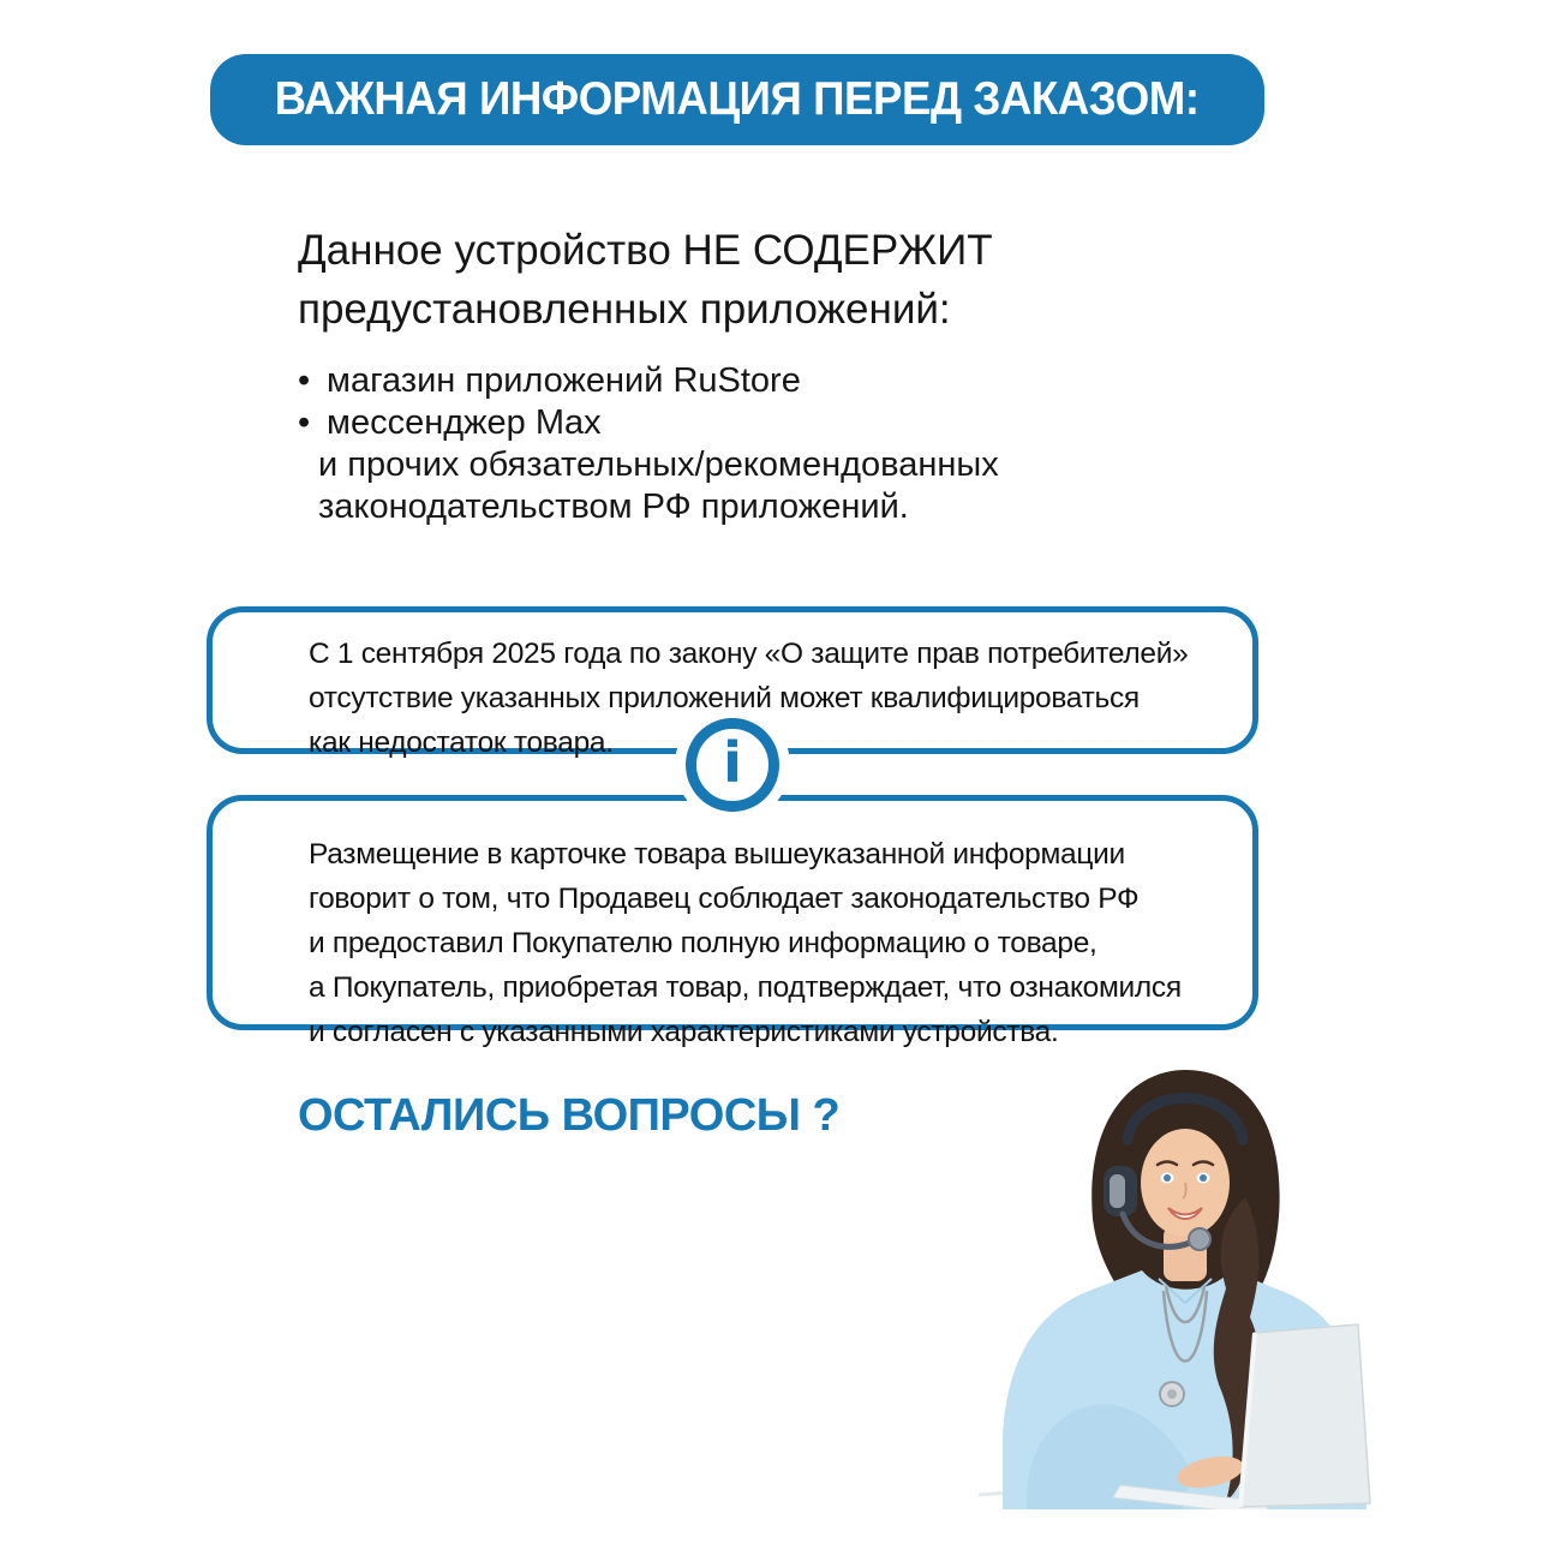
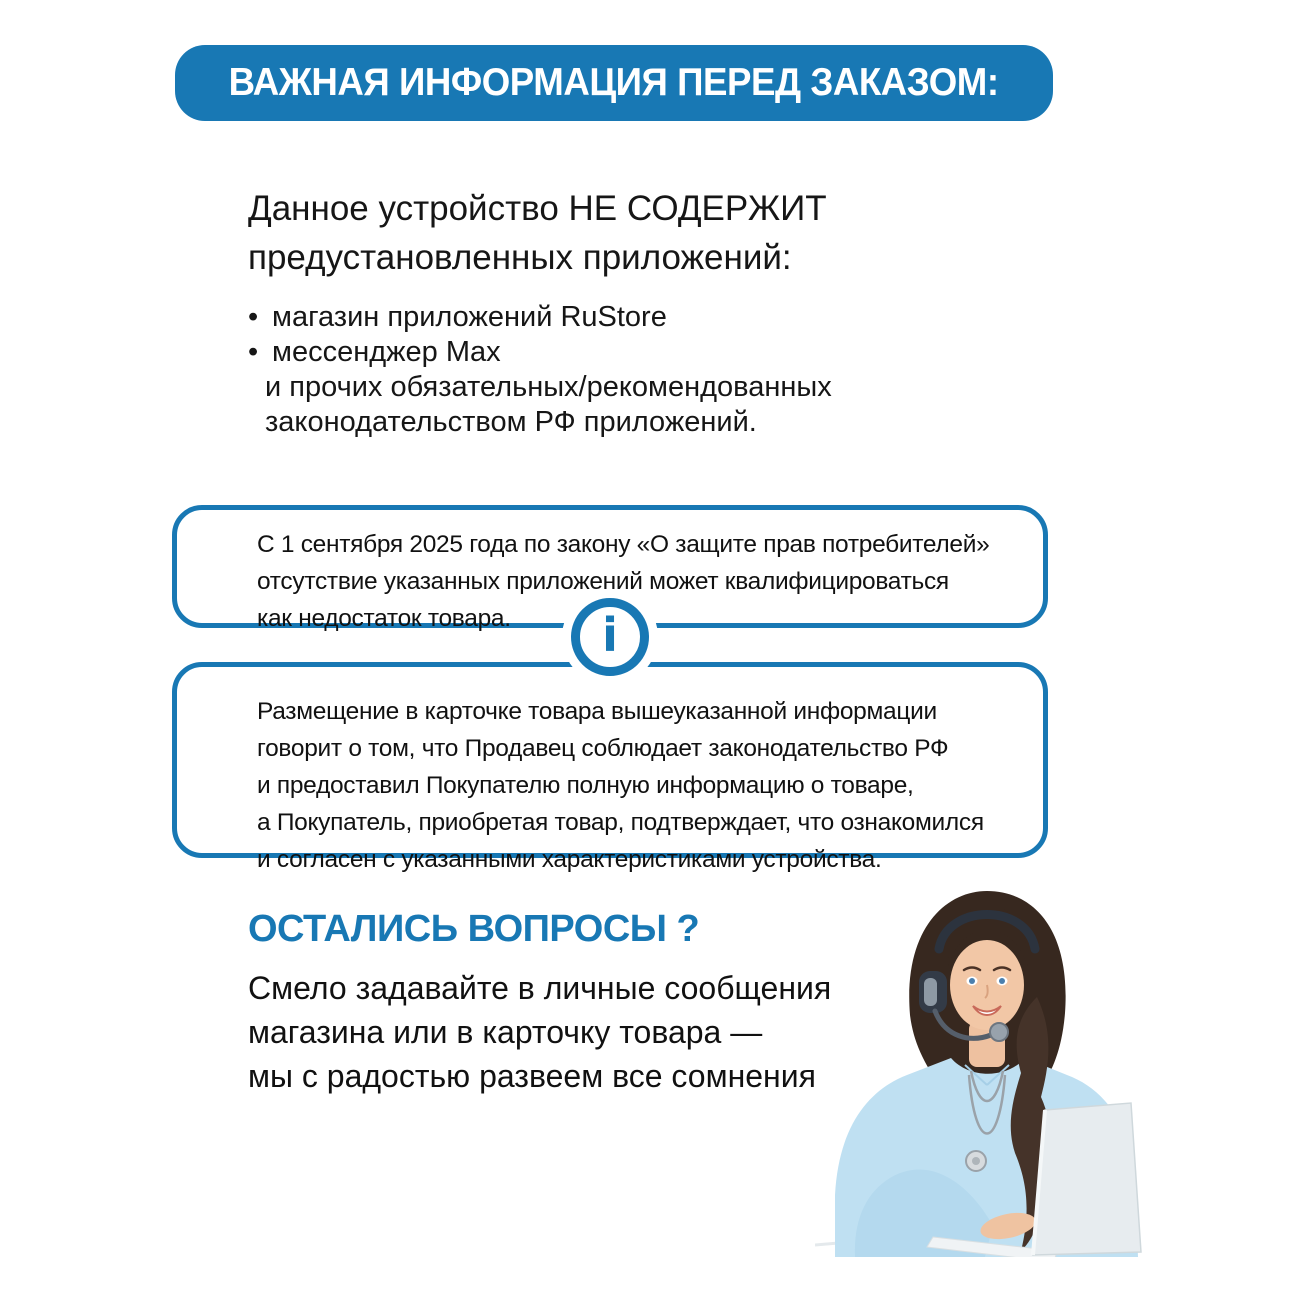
  ВАЖНАЯ ИНФОРМАЦИЯ ПЕРЕД ЗАКАЗОМ:
  Данное устройство НЕ СОДЕРЖИТ
  предустановленных приложений:
  •
  магазин приложений RuStore
  •
  мессенджер Max
  и прочих обязательных/рекомендованных
  законодательством РФ приложений.
  С 1 сентября 2025 года по закону «О защите прав потребителей»
  отсутствие указанных приложений может квалифицироваться
  как недостаток товара.
  i
  Размещение в карточке товара вышеуказанной информации
  говорит о том, что Продавец соблюдает законодательство РФ
  и предоставил Покупателю полную информацию о товаре,
  а Покупатель, приобретая товар, подтверждает, что ознакомился
  и согласен с указанными характеристиками устройства.
  ОСТАЛИСЬ ВОПРОСЫ ?
+ Смело задавайте в личные сообщения
+ магазина или в карточку товара —
+ мы с радостью развеем все сомнения
